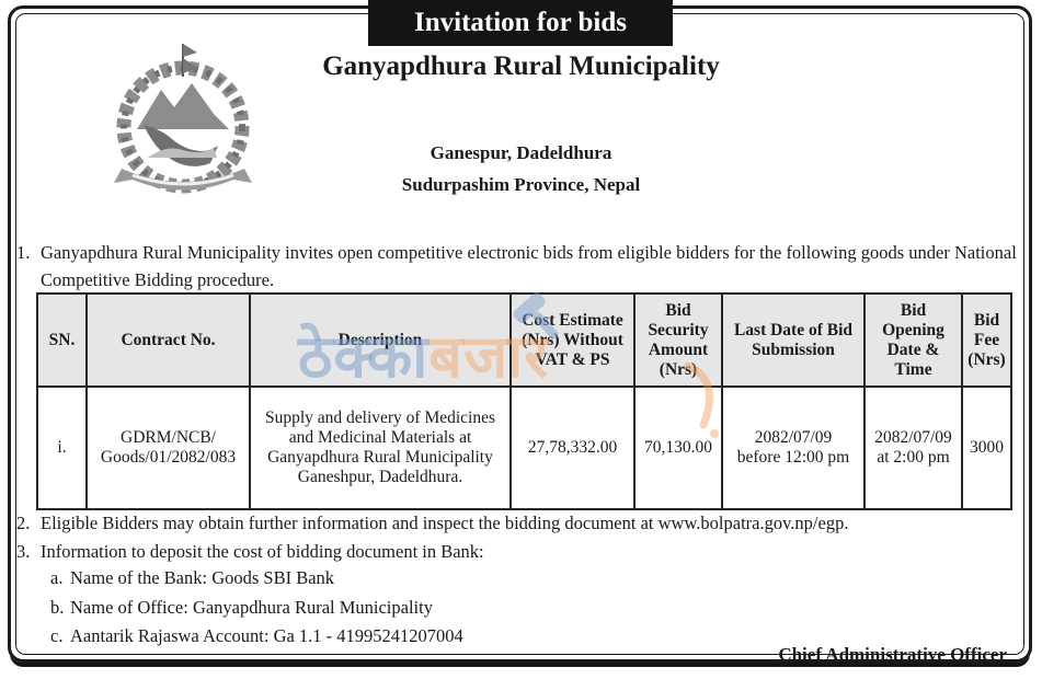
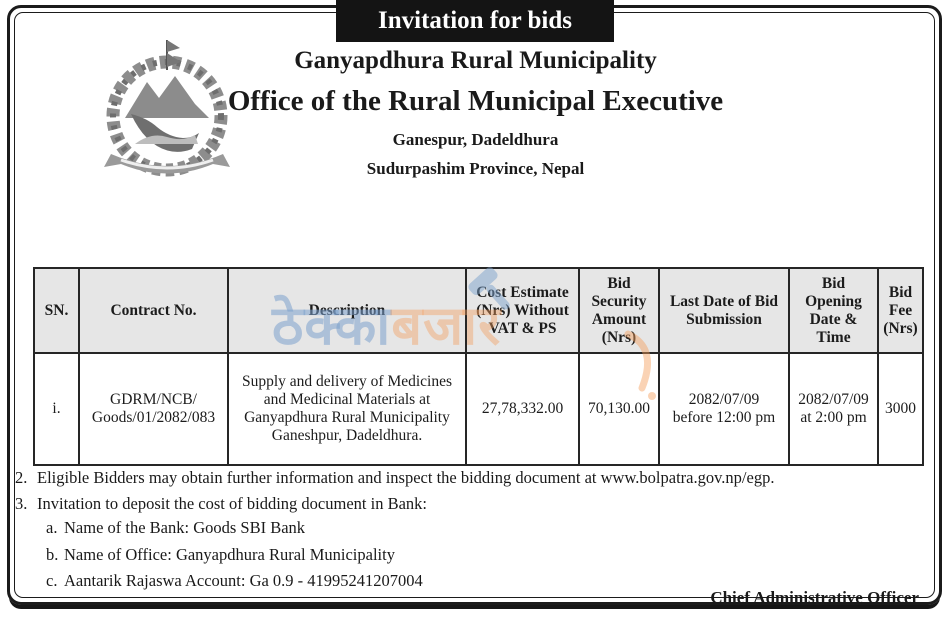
  Invitation for bids
  Ganyapdhura Rural Municipality
+ Office of the Rural Municipal Executive
  Ganespur, Dadeldhura
  Sudurpashim Province, Nepal
- 1.
- Ganyapdhura Rural Municipality invites open competitive electronic bids from eligible bidders for the following goods under National Competitive Bidding procedure.
  SN.	Contract No.	Description	Cost Estimate (Nrs) Without VAT & PS	Bid Security Amount (Nrs)	Last Date of Bid Submission	Bid Opening Date & Time	Bid Fee (Nrs)
  i.	GDRM/NCB/ Goods/01/2082/083	Supply and delivery of Medicines and Medicinal Materials at Ganyapdhura Rural Municipality Ganeshpur, Dadeldhura.	27,78,332.00	70,130.00	2082/07/09 before 12:00 pm	2082/07/09 at 2:00 pm	3000
  ठेक्काबजार
  2.
  Eligible Bidders may obtain further information and inspect the bidding document at www.bolpatra.gov.np/egp.
  3.
- Information to deposit the cost of bidding document in Bank:
+ Invitation to deposit the cost of bidding document in Bank:
  a.
  Name of the Bank: Goods SBI Bank
  b.
  Name of Office: Ganyapdhura Rural Municipality
  c.
- Aantarik Rajaswa Account: Ga 1.1 - 41995241207004
+ Aantarik Rajaswa Account: Ga 0.9 - 41995241207004
  Chief Administrative Officer
